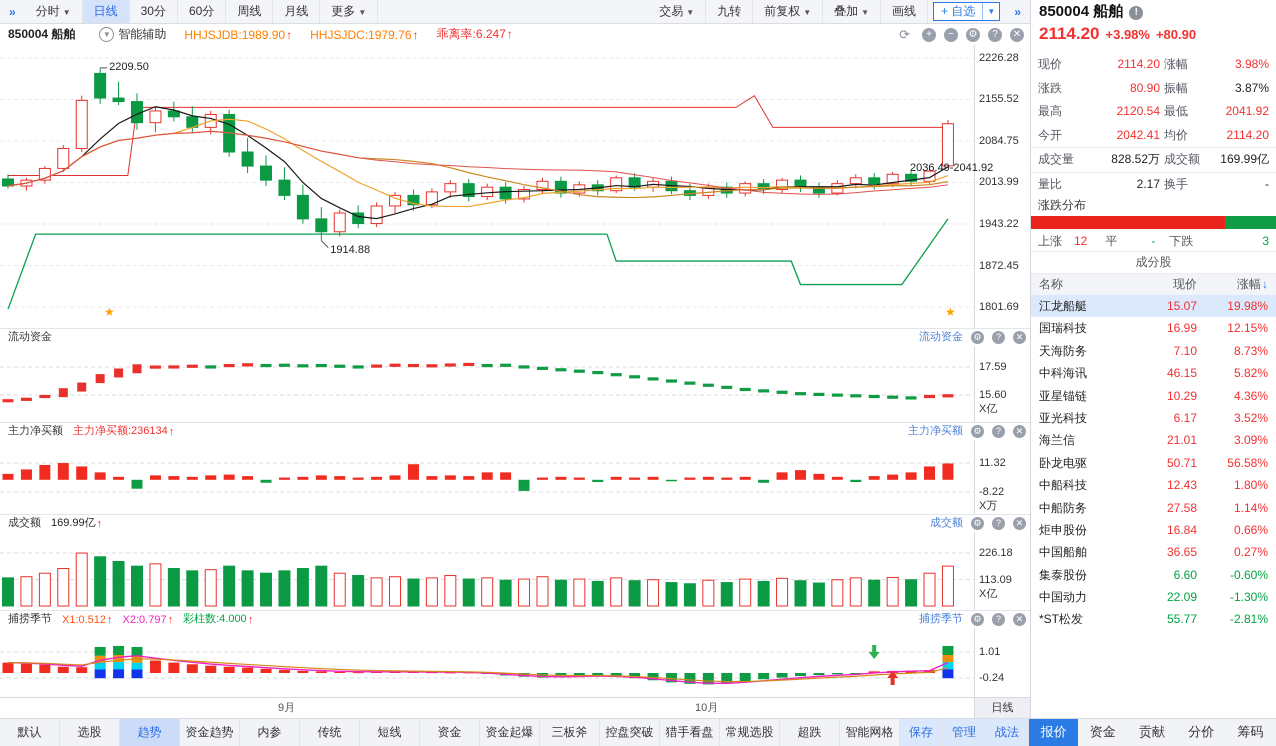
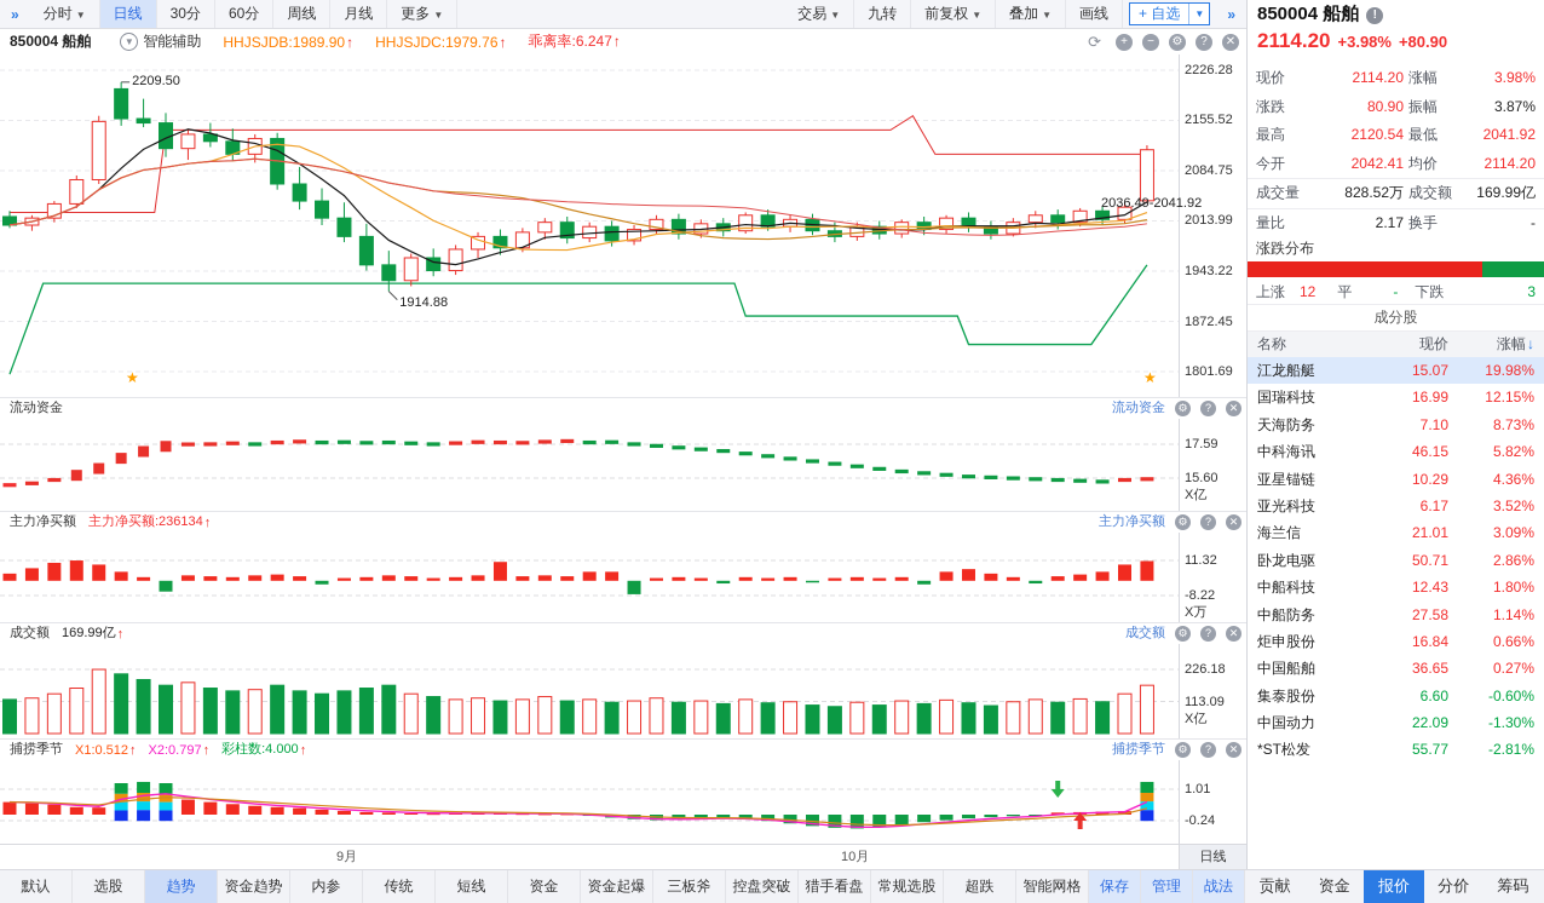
  »
  分时 ▼
  日线
  30分
  60分
  周线
  月线
  更多 ▼
  交易 ▼
  九转
  前复权 ▼
  叠加 ▼
  画线
  + 自选
  ▼
  »
  850004 船舶
  ▼
  智能辅助
  HHJSJDB:1989.90↑
  HHJSJDC:1979.76↑
  乖离率:6.247↑
  ⟳
  +
  −
  ⚙
  ?
  ✕
  ★
  ★
  2226.28
  2155.52
  2084.75
  2013.99
  1943.22
  1872.45
  1801.69
  17.59
  15.60
  X亿
  11.32
  -8.22
  X万
  226.18
  113.09
  X亿
  1.01
  -0.24
  流动资金
  流动资金
  ⚙
  ?
  ✕
  主力净买额
  主力净买额:236134
  ↑
  主力净买额
  ⚙
  ?
  ✕
  成交额
  169.99亿
  ↑
  成交额
  ⚙
  ?
  ✕
  捕捞季节
  X1:0.512
  ↑
  X2:0.797
  ↑
  彩柱数:4.000
  ↑
  捕捞季节
  ⚙
  ?
  ✕
  2209.50
  1914.88
  2036.49-2041.92
  9月
  10月
  日线
  850004 船舶
  !
  2114.20 +3.98% +80.90
  现价
  2114.20
  涨幅
  3.98%
  涨跌
  80.90
  振幅
  3.87%
  最高
  2120.54
  最低
  2041.92
  今开
  2042.41
  均价
  2114.20
  成交量
  828.52万
  成交额
  169.99亿
  量比
  2.17
  换手
  -
  涨跌分布
  上涨
  12
  平
  -
  下跌
  3
  成分股
  名称
  现价
  涨幅↓
  江龙船艇
  15.07
  19.98%
  国瑞科技
  16.99
  12.15%
  天海防务
  7.10
  8.73%
  中科海讯
  46.15
  5.82%
  亚星锚链
  10.29
  4.36%
  亚光科技
  6.17
  3.52%
  海兰信
  21.01
  3.09%
  卧龙电驱
  50.71
- 56.58%
+ 2.86%
  中船科技
  12.43
  1.80%
  中船防务
  27.58
  1.14%
  炬申股份
  16.84
  0.66%
  中国船舶
  36.65
  0.27%
  集泰股份
  6.60
  -0.60%
  中国动力
  22.09
  -1.30%
  *ST松发
  55.77
  -2.81%
  默认
  选股
  趋势
  资金趋势
  内参
  传统
  短线
  资金
  资金起爆
  三板斧
  控盘突破
  猎手看盘
  常规选股
  超跌
  智能网格
  保存
  管理
  战法
- 报价
+ 贡献
  资金
- 贡献
+ 报价
  分价
  筹码
